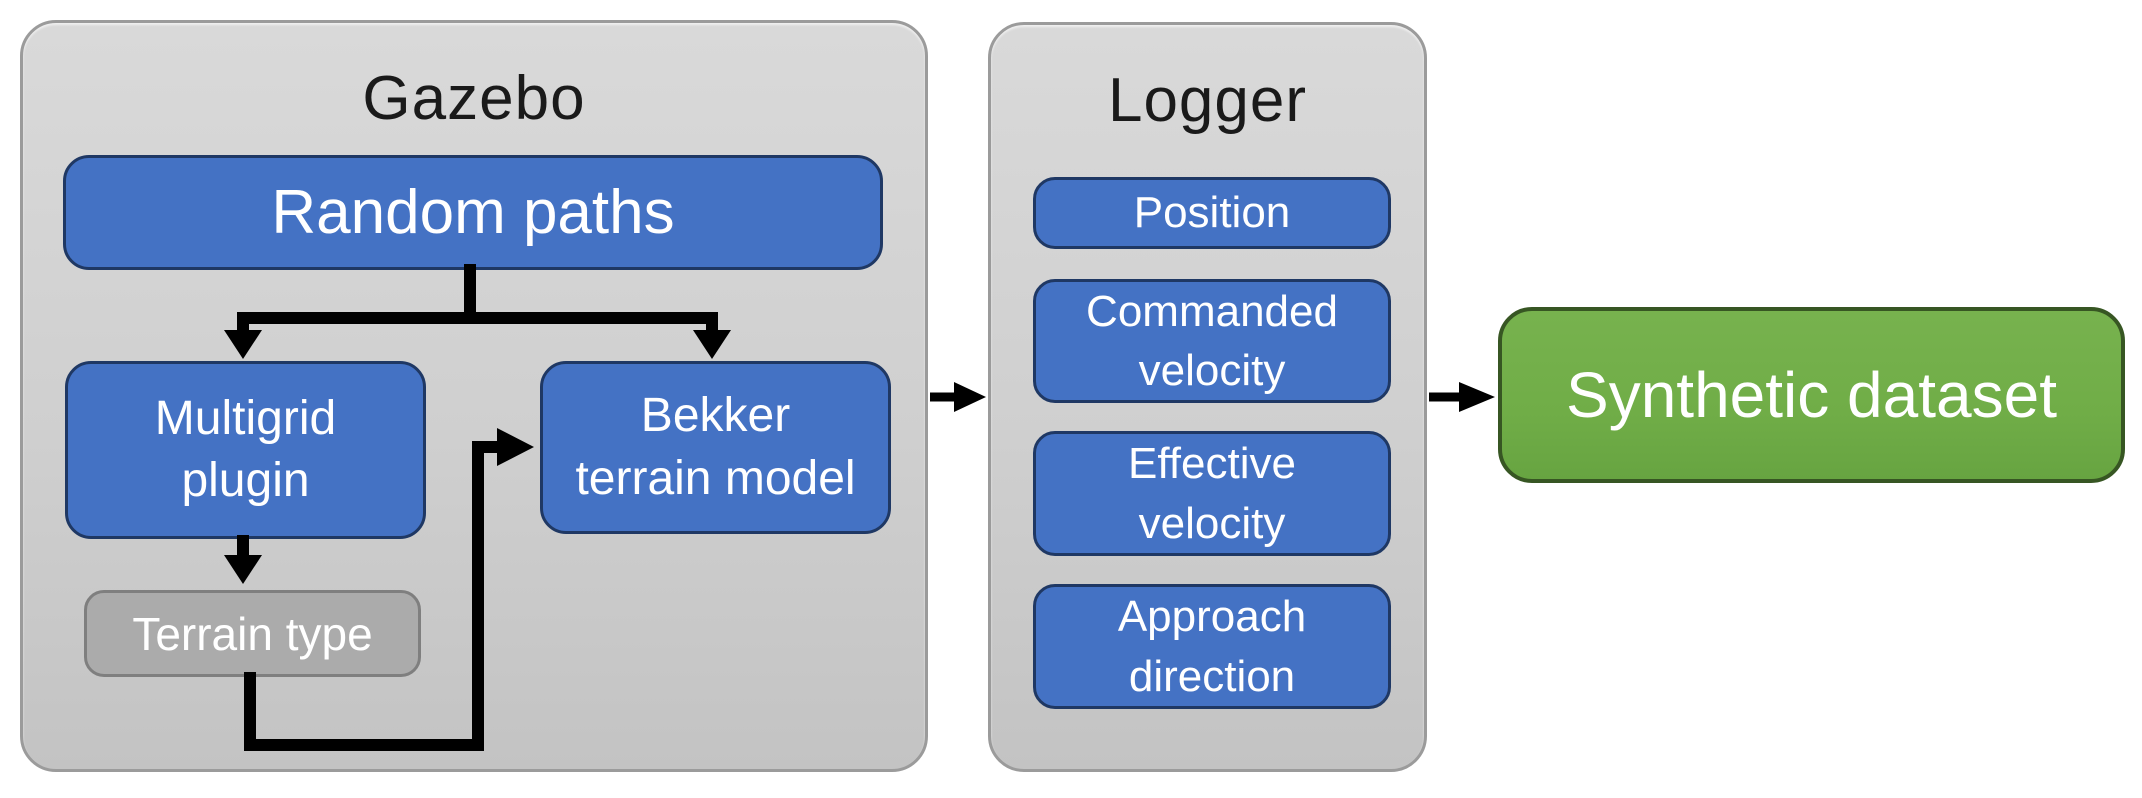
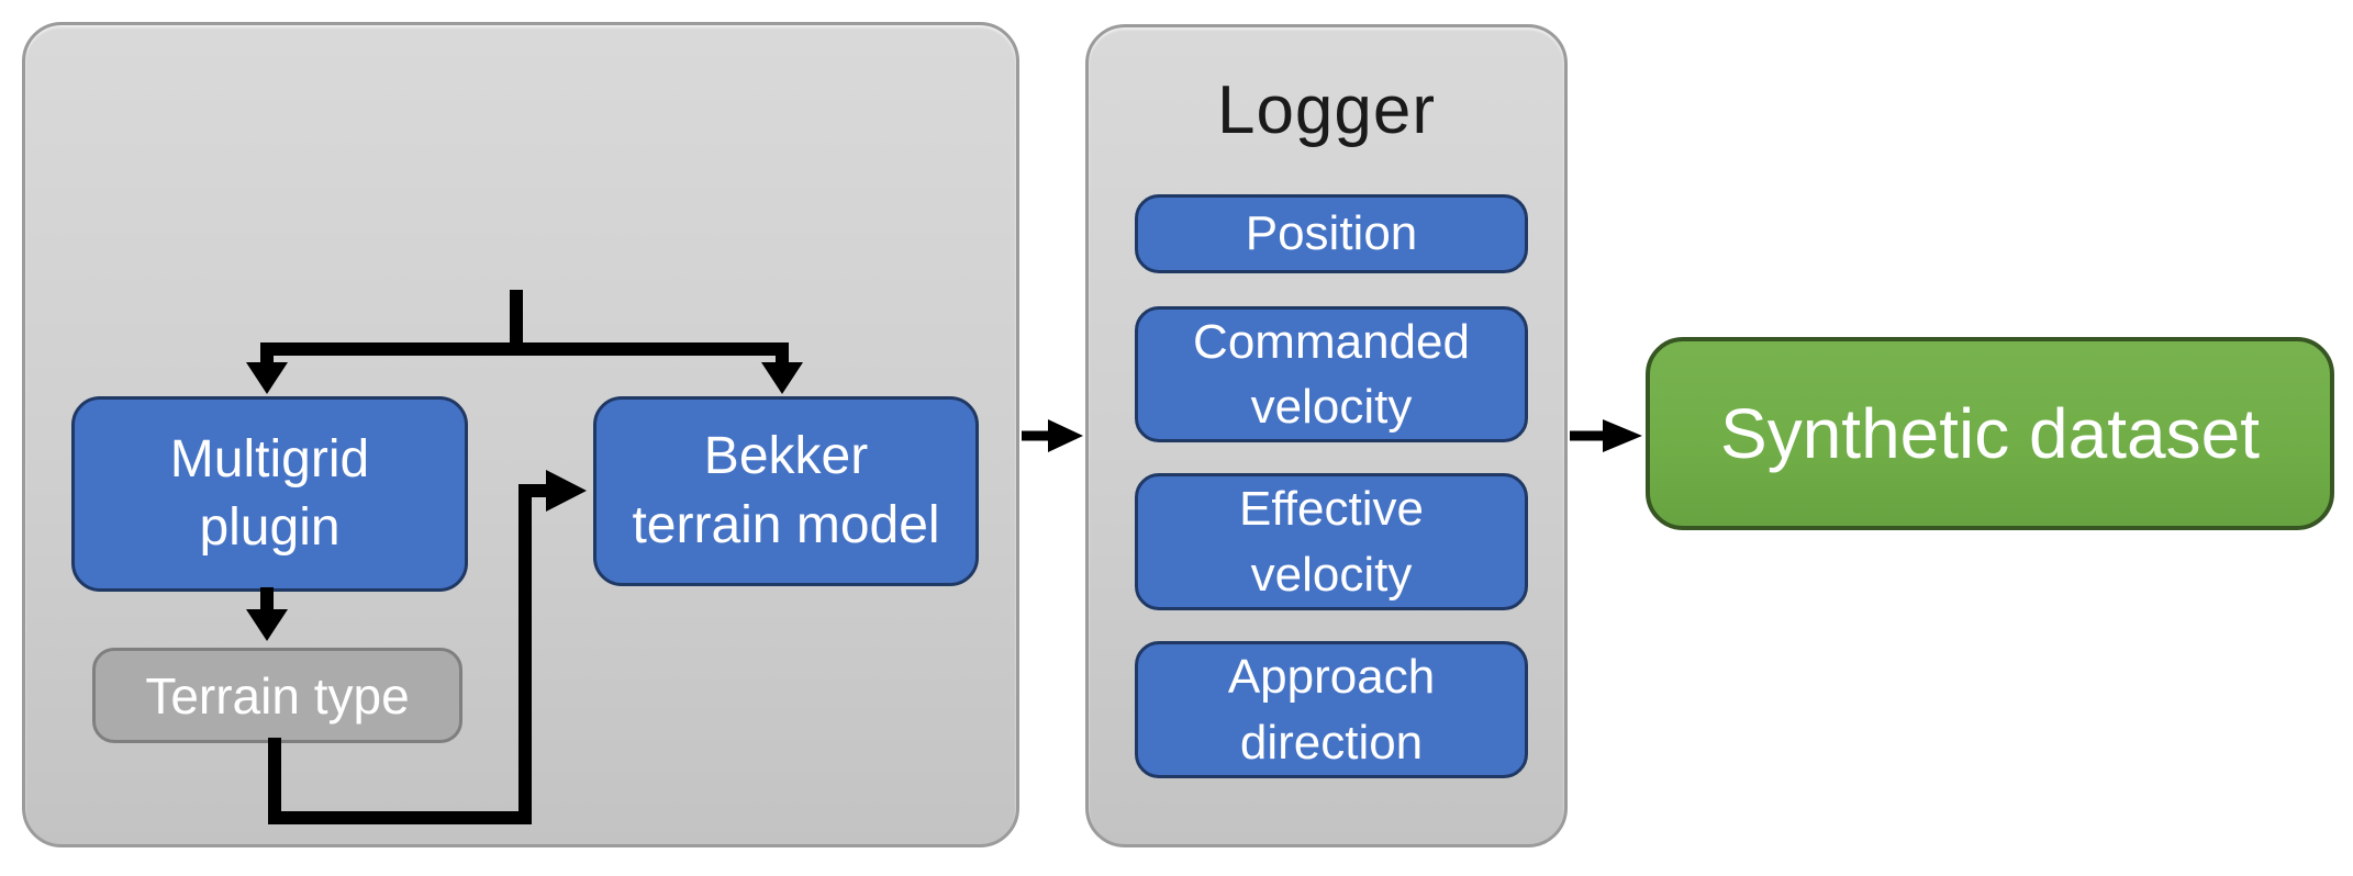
- Gazebo
- Random paths
  Multigrid plugin
  Bekker terrain model
  Terrain type
  Logger
  Position
  Commanded velocity
  Effective velocity
  Approach direction
  Synthetic dataset
